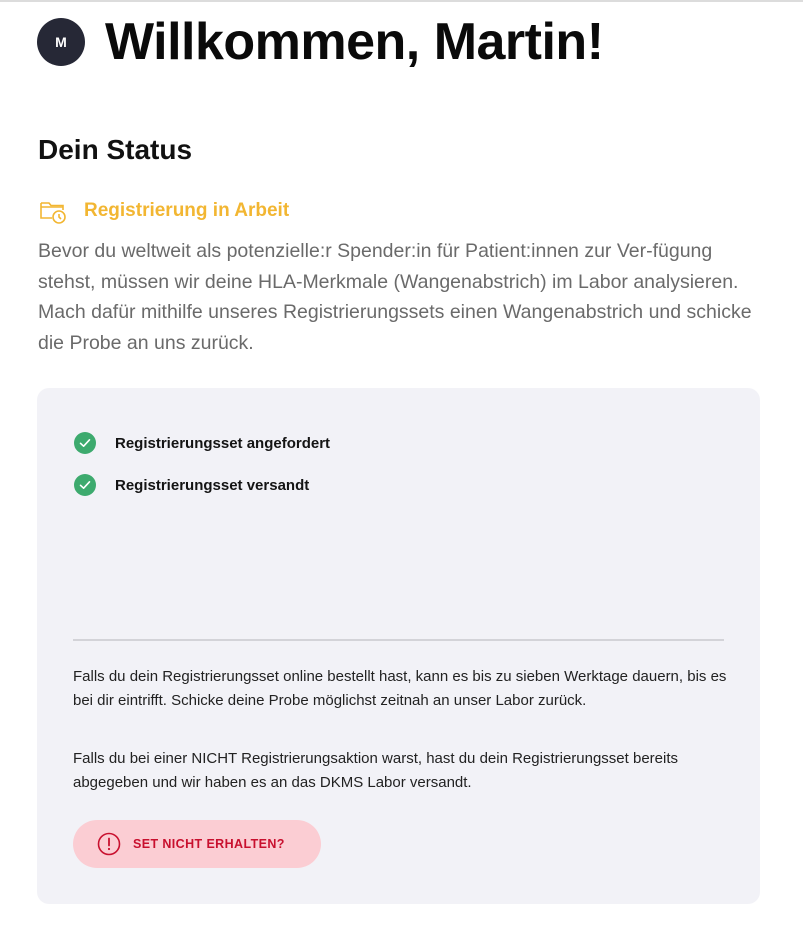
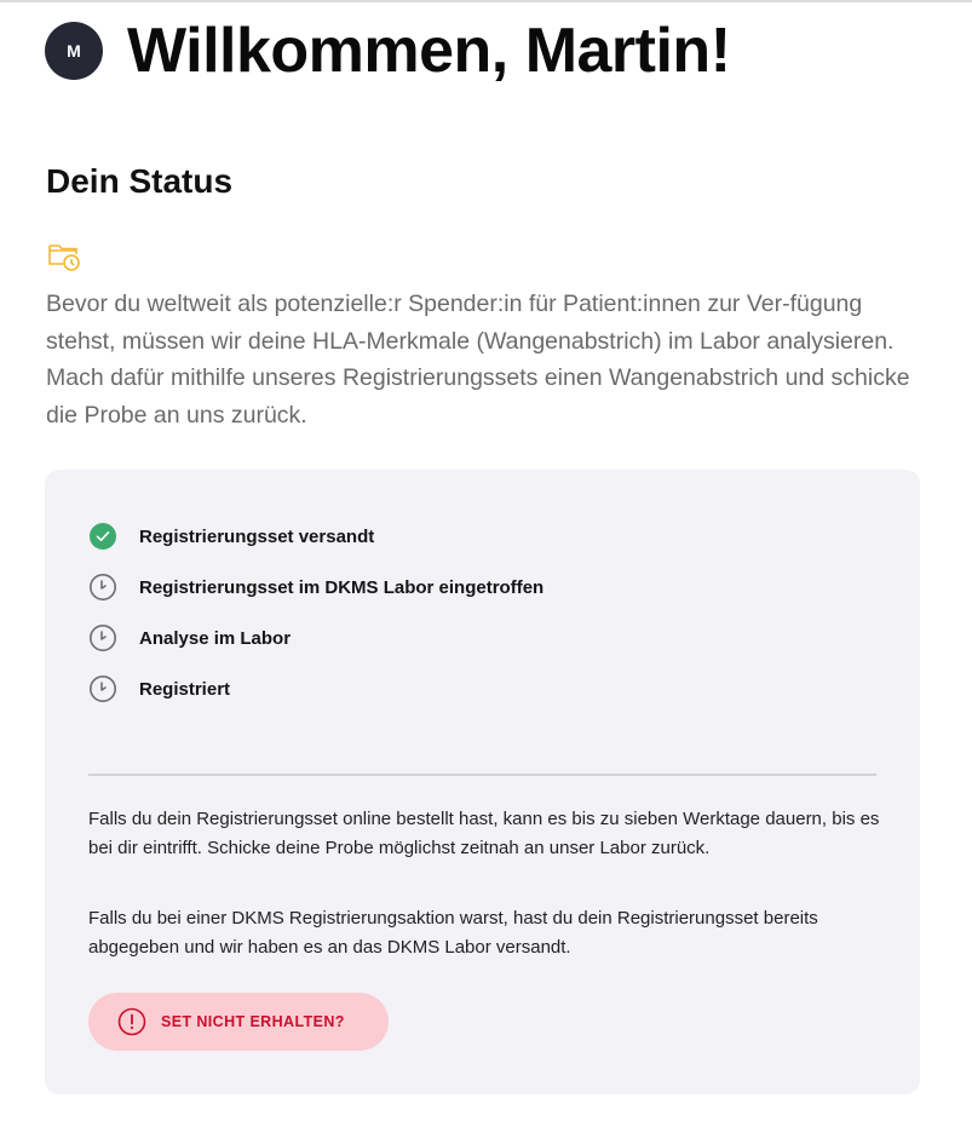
  M
  Willkommen, Martin!
  Dein Status
- Registrierung in Arbeit
  Bevor du weltweit als potenzielle:r Spender:in für Patient:innen zur Ver-fügung stehst, müssen wir deine HLA-Merkmale (Wangenabstrich) im Labor analysieren. Mach dafür mithilfe unseres Registrierungssets einen Wangenabstrich und schicke die Probe an uns zurück.
- Registrierungsset angefordert
  Registrierungsset versandt
+ Registrierungsset im DKMS Labor eingetroffen
+ Analyse im Labor
+ Registriert
  Falls du dein Registrierungsset online bestellt hast, kann es bis zu sieben Werktage dauern, bis es bei dir eintrifft. Schicke deine Probe möglichst zeitnah an unser Labor zurück.
- Falls du bei einer NICHT Registrierungsaktion warst, hast du dein Registrierungsset bereits abgegeben und wir haben es an das DKMS Labor versandt.
+ Falls du bei einer DKMS Registrierungsaktion warst, hast du dein Registrierungsset bereits abgegeben und wir haben es an das DKMS Labor versandt.
  SET NICHT ERHALTEN?
